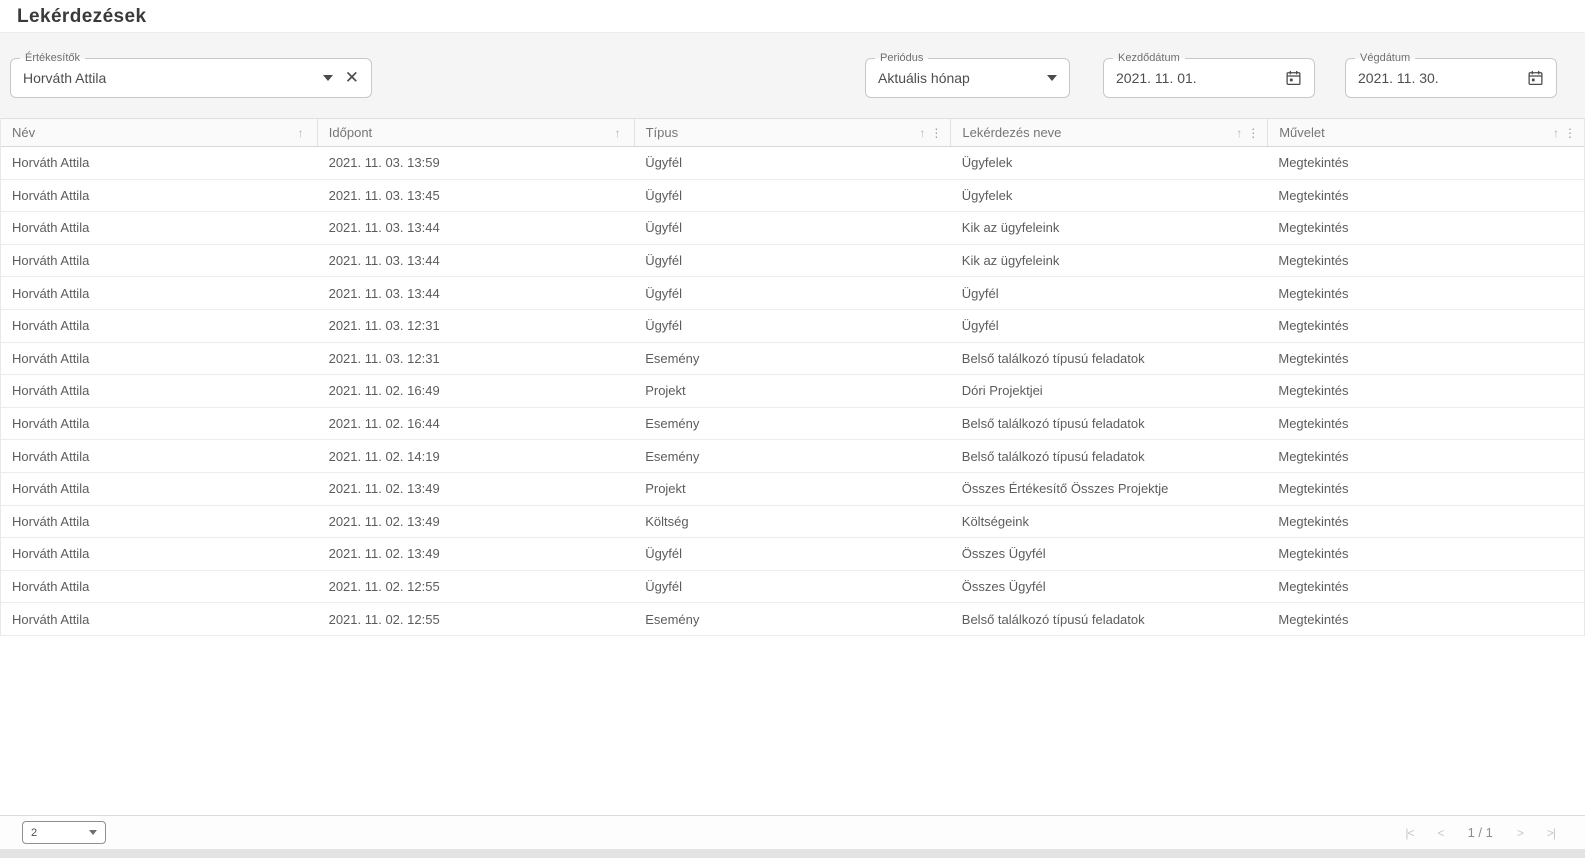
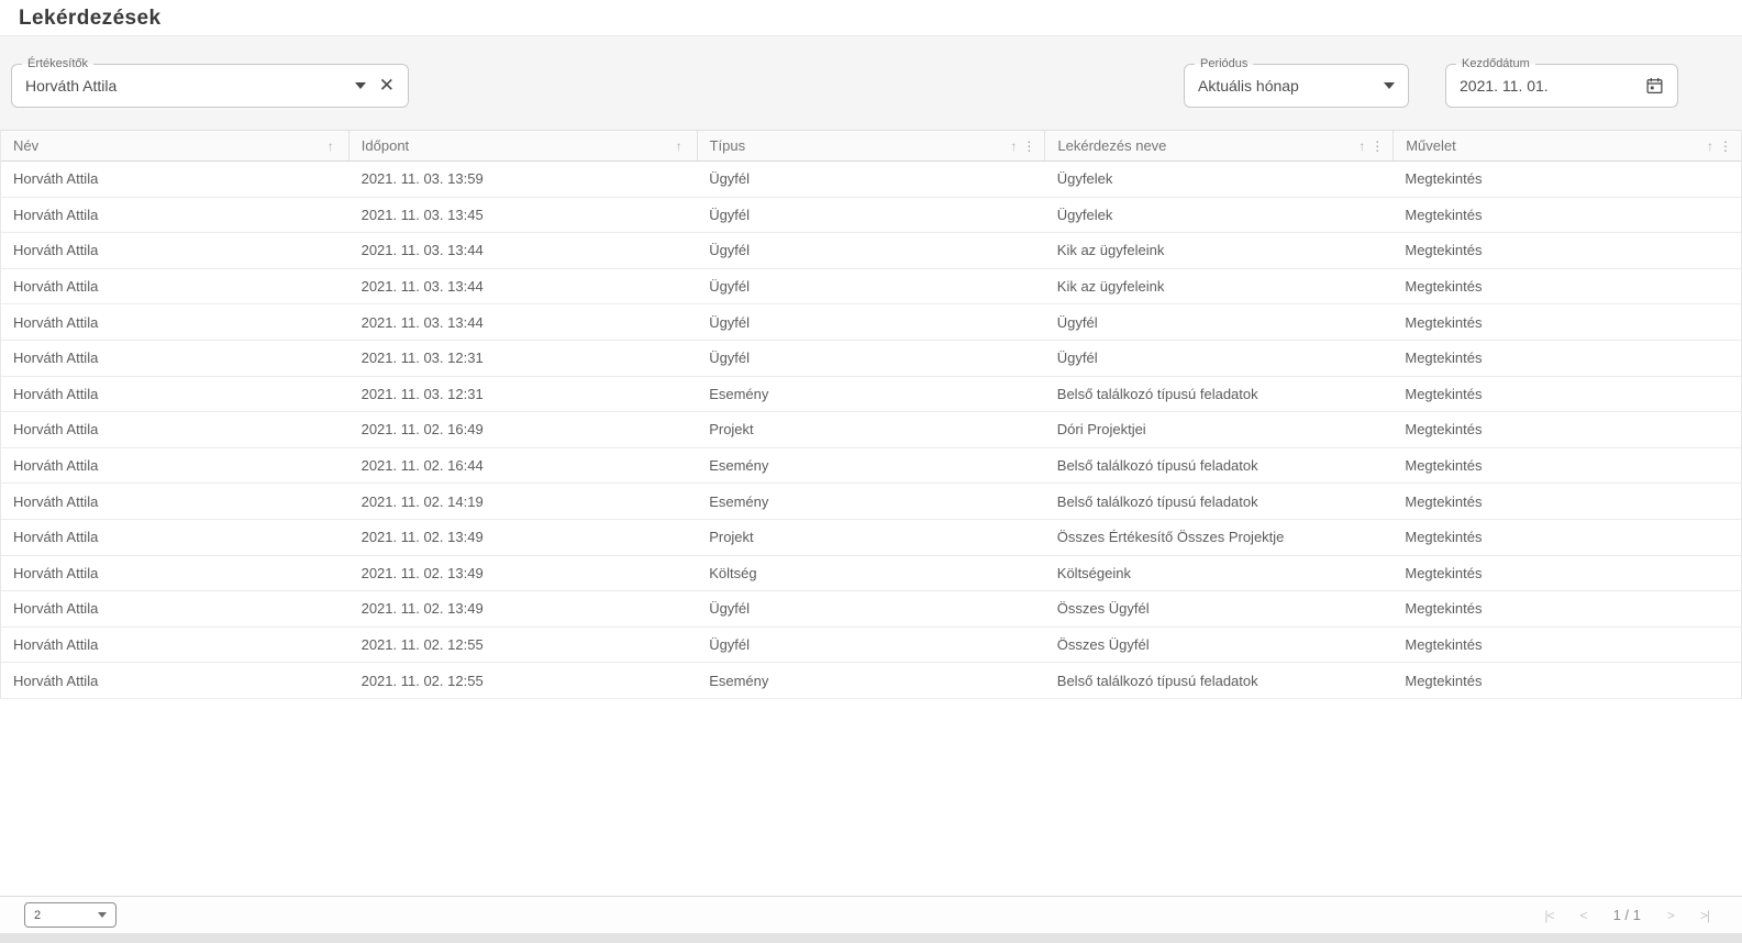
  Lekérdezések
  Értékesítők
  Horváth Attila
  ✕
  Periódus
  Aktuális hónap
  Kezdődátum
  2021. 11. 01.
- Végdátum
- 2021. 11. 30.
  Név
  ↑
  Időpont
  ↑
  Típus
  ↑
  ⋮
  Lekérdezés neve
  ↑
  ⋮
  Művelet
  ↑
  ⋮
  Horváth Attila
  2021. 11. 03. 13:59
  Ügyfél
  Ügyfelek
  Megtekintés
  Horváth Attila
  2021. 11. 03. 13:45
  Ügyfél
  Ügyfelek
  Megtekintés
  Horváth Attila
  2021. 11. 03. 13:44
  Ügyfél
  Kik az ügyfeleink
  Megtekintés
  Horváth Attila
  2021. 11. 03. 13:44
  Ügyfél
  Kik az ügyfeleink
  Megtekintés
  Horváth Attila
  2021. 11. 03. 13:44
  Ügyfél
  Ügyfél
  Megtekintés
  Horváth Attila
  2021. 11. 03. 12:31
  Ügyfél
  Ügyfél
  Megtekintés
  Horváth Attila
  2021. 11. 03. 12:31
  Esemény
  Belső találkozó típusú feladatok
  Megtekintés
  Horváth Attila
  2021. 11. 02. 16:49
  Projekt
  Dóri Projektjei
  Megtekintés
  Horváth Attila
  2021. 11. 02. 16:44
  Esemény
  Belső találkozó típusú feladatok
  Megtekintés
  Horváth Attila
  2021. 11. 02. 14:19
  Esemény
  Belső találkozó típusú feladatok
  Megtekintés
  Horváth Attila
  2021. 11. 02. 13:49
  Projekt
  Összes Értékesítő Összes Projektje
  Megtekintés
  Horváth Attila
  2021. 11. 02. 13:49
  Költség
  Költségeink
  Megtekintés
  Horváth Attila
  2021. 11. 02. 13:49
  Ügyfél
  Összes Ügyfél
  Megtekintés
  Horváth Attila
  2021. 11. 02. 12:55
  Ügyfél
  Összes Ügyfél
  Megtekintés
  Horváth Attila
  2021. 11. 02. 12:55
  Esemény
  Belső találkozó típusú feladatok
  Megtekintés
  2
  |<
  <
  1 / 1
  >
  >|
